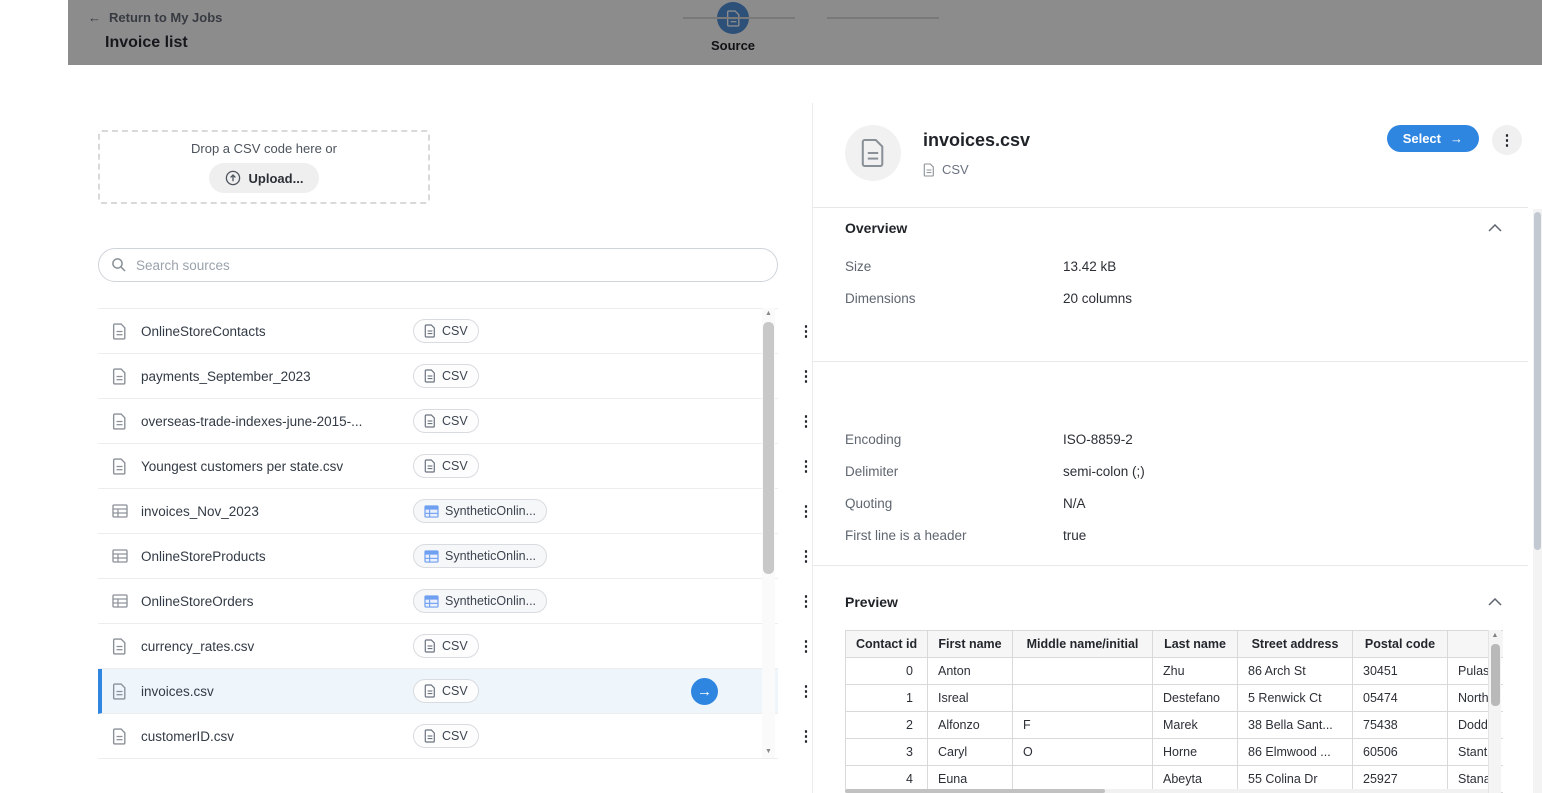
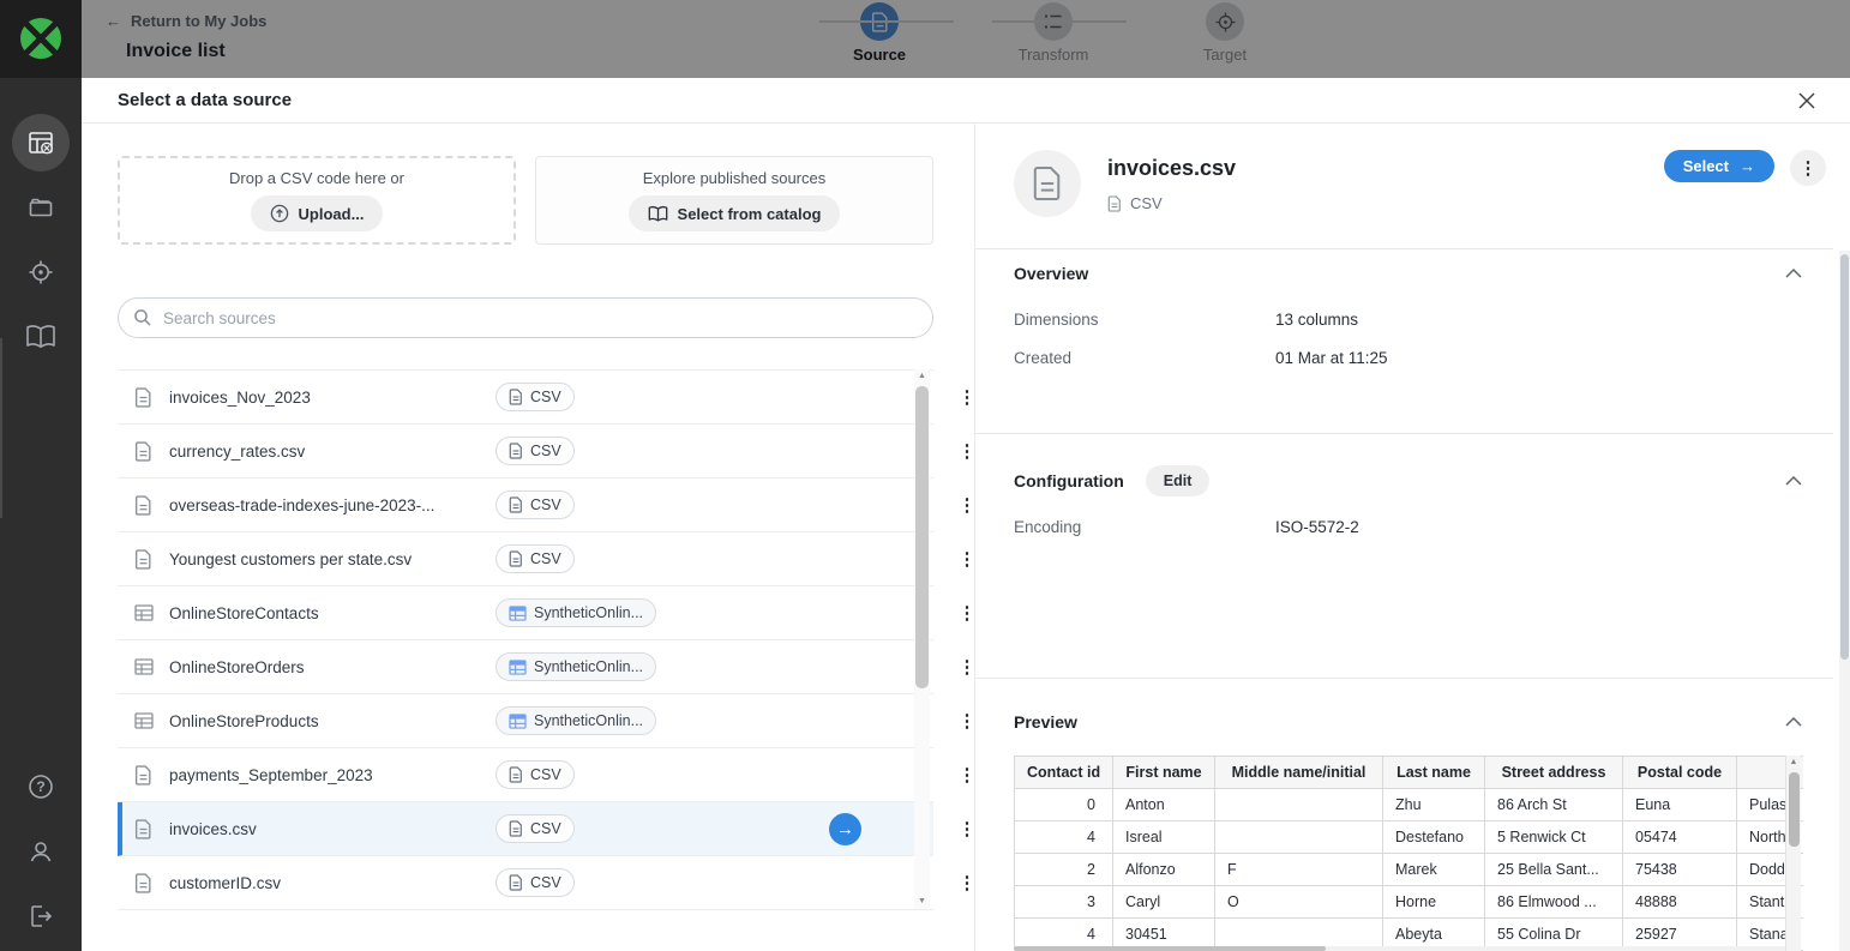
  ←
  Return to My Jobs
  Invoice list
  Source
+ Transform
+ Target
+ ?
+ Select a data source
  Drop a CSV code here or
  Upload...
+ Explore published sources
+ Select from catalog
  Search sources
- OnlineStoreContacts
+ invoices_Nov_2023
  CSV
  ⋮
- payments_September_2023
+ currency_rates.csv
  CSV
  ⋮
- overseas-trade-indexes-june-2015-...
+ overseas-trade-indexes-june-2023-...
  CSV
  ⋮
  Youngest customers per state.csv
  CSV
  ⋮
- invoices_Nov_2023
+ OnlineStoreContacts
  SyntheticOnlin...
  ⋮
- OnlineStoreProducts
+ OnlineStoreOrders
  SyntheticOnlin...
  ⋮
- OnlineStoreOrders
+ OnlineStoreProducts
  SyntheticOnlin...
  ⋮
- currency_rates.csv
+ payments_September_2023
  CSV
  ⋮
  invoices.csv
  CSV
  →
  ⋮
  customerID.csv
  CSV
  ⋮
  invoices.csv
  CSV
  Select
  →
  ⋮
  Overview
- Size
- 13.42 kB
  Dimensions
- 20 columns
+ 13 columns
+ Created
+ 01 Mar at 11:25
+ Configuration
+ Edit
  Encoding
- ISO-8859-2
+ ISO-5572-2
- Delimiter
- semi-colon (;)
- Quoting
- N/A
- First line is a header
- true
  Preview
  Contact id	First name	Middle name/initial	Last name	Street address	Postal code
- 0	Anton		Zhu	86 Arch St	30451	Pulas
+ 0	Anton		Zhu	86 Arch St	Euna	Pulas
- 1	Isreal		Destefano	5 Renwick Ct	05474	North
+ 4	Isreal		Destefano	5 Renwick Ct	05474	North
- 2	Alfonzo	F	Marek	38 Bella Sant...	75438	Dodd
+ 2	Alfonzo	F	Marek	25 Bella Sant...	75438	Dodd
- 3	Caryl	O	Horne	86 Elmwood ...	60506	Stant
+ 3	Caryl	O	Horne	86 Elmwood ...	48888	Stant
- 4	Euna		Abeyta	55 Colina Dr	25927	Stan
+ 4	30451		Abeyta	55 Colina Dr	25927	Stan
